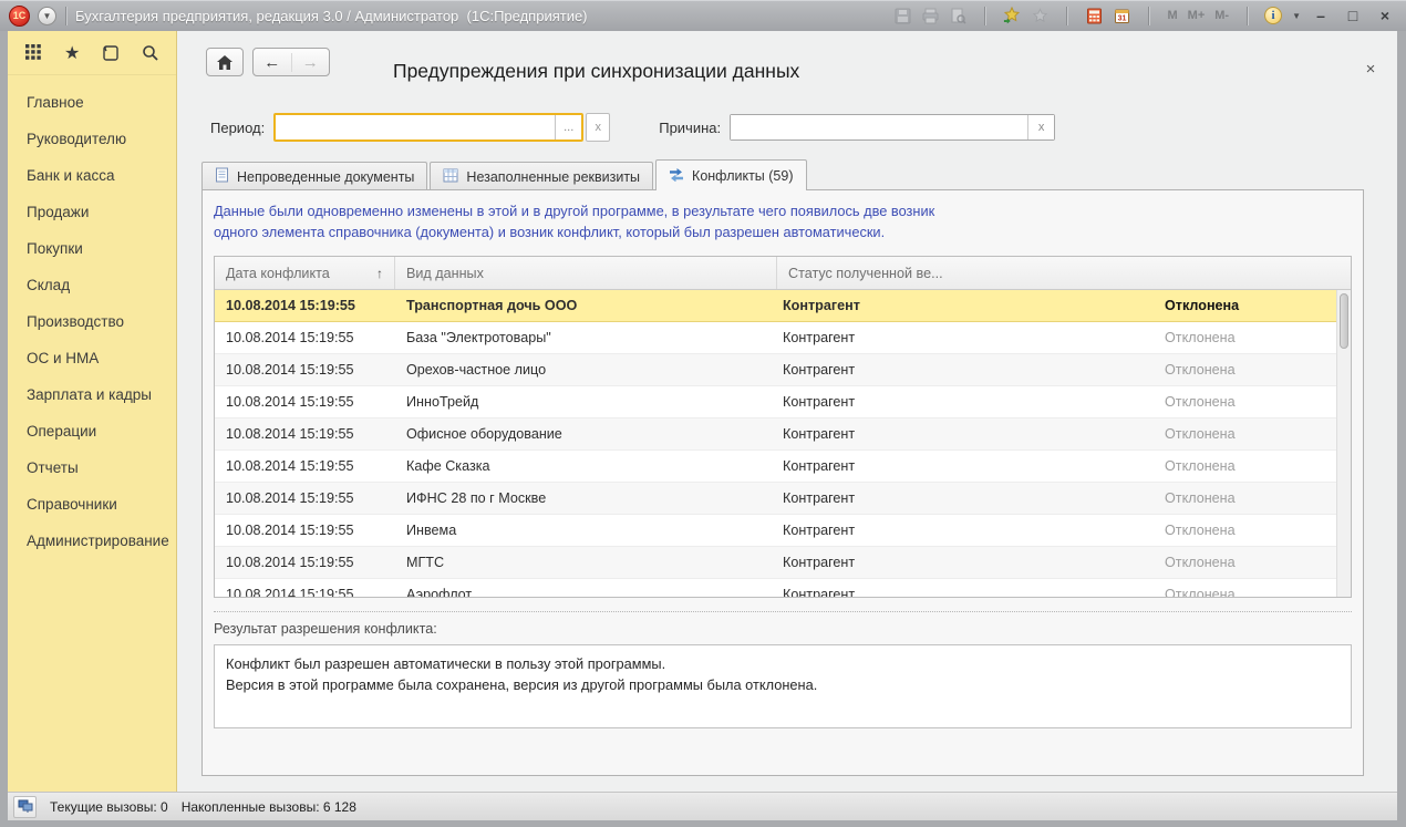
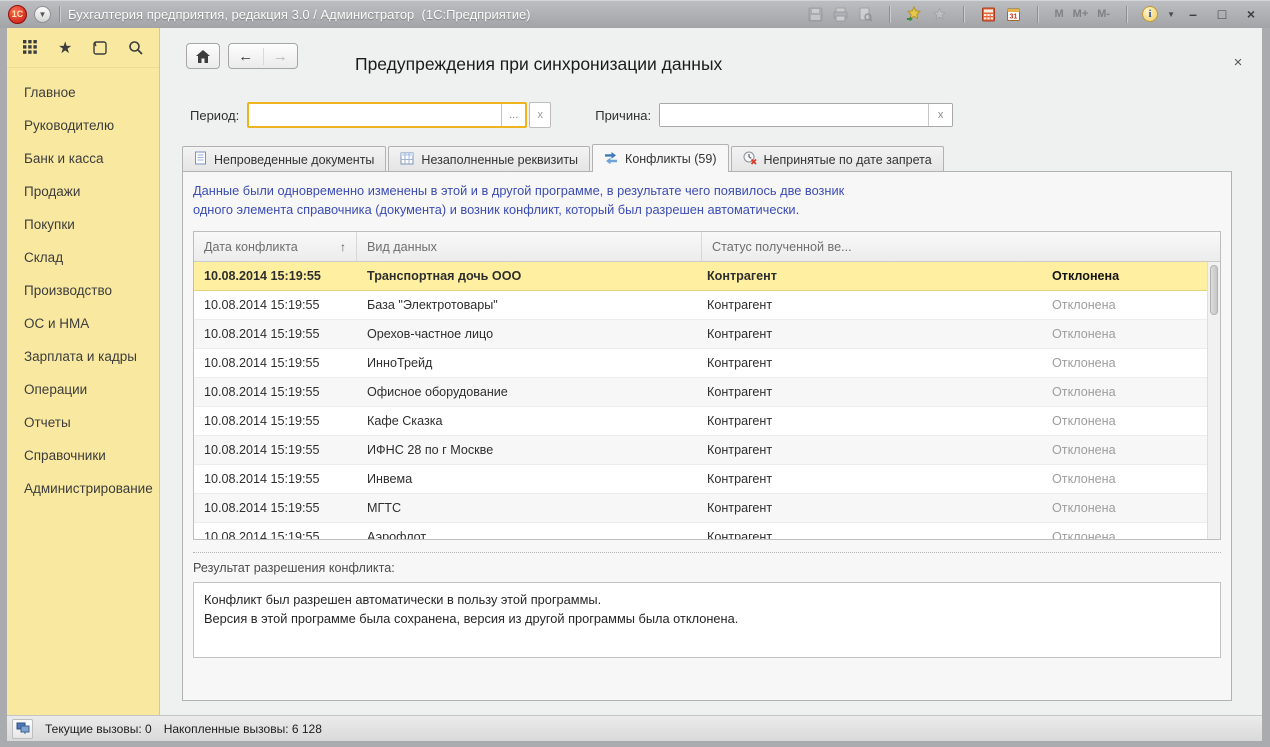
  1С
  ▼
  Бухгалтерия предприятия, редакция 3.0 / Администратор (1С:Предприятие)
  M
  M+
  M-
  i
  ▼
  –
  □
  ×
  ★
  Главное
  Руководителю
  Банк и касса
  Продажи
  Покупки
  Склад
  Производство
  ОС и НМА
  Зарплата и кадры
  Операции
  Отчеты
  Справочники
  Администрирование
  ←
  →
  Предупреждения при синхронизации данных
  ×
  Период:
  ...
  x
  Причина:
  x
  Непроведенные документы
  Незаполненные реквизиты
  Конфликты (59)
+ Непринятые по дате запрета
  Данные были одновременно изменены в этой и в другой программе, в результате чего появилось две возник
  одного элемента справочника (документа) и возник конфликт, который был разрешен автоматически.
  Дата конфликта
  ↑
  Вид данных
  Статус полученной ве...
  10.08.2014 15:19:55
  Транспортная дочь ООО
  Контрагент
  Отклонена
  10.08.2014 15:19:55
  База "Электротовары"
  Контрагент
  Отклонена
  10.08.2014 15:19:55
  Орехов-частное лицо
  Контрагент
  Отклонена
  10.08.2014 15:19:55
  ИнноТрейд
  Контрагент
  Отклонена
  10.08.2014 15:19:55
  Офисное оборудование
  Контрагент
  Отклонена
  10.08.2014 15:19:55
  Кафе Сказка
  Контрагент
  Отклонена
  10.08.2014 15:19:55
  ИФНС 28 по г Москве
  Контрагент
  Отклонена
  10.08.2014 15:19:55
  Инвема
  Контрагент
  Отклонена
  10.08.2014 15:19:55
  МГТС
  Контрагент
  Отклонена
  10.08.2014 15:19:55
  Аэрофлот
  Контрагент
  Отклонена
  Результат разрешения конфликта:
  Конфликт был разрешен автоматически в пользу этой программы.
  Версия в этой программе была сохранена, версия из другой программы была отклонена.
  Текущие вызовы: 0
  Накопленные вызовы: 6 128
